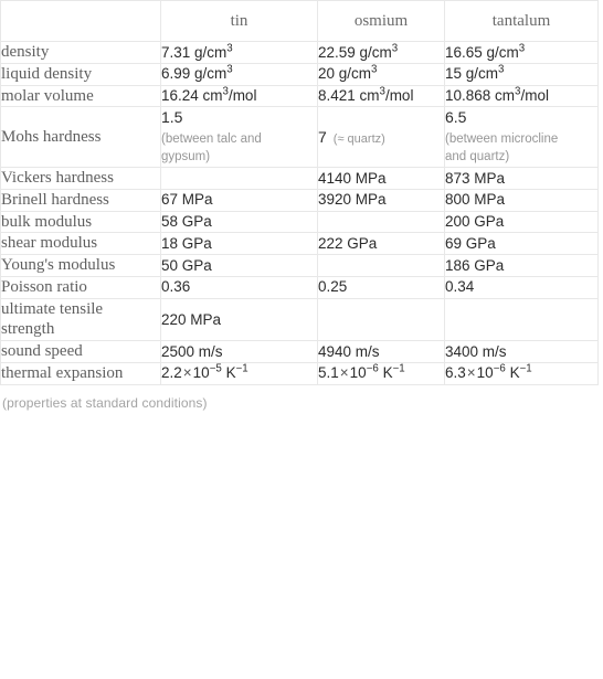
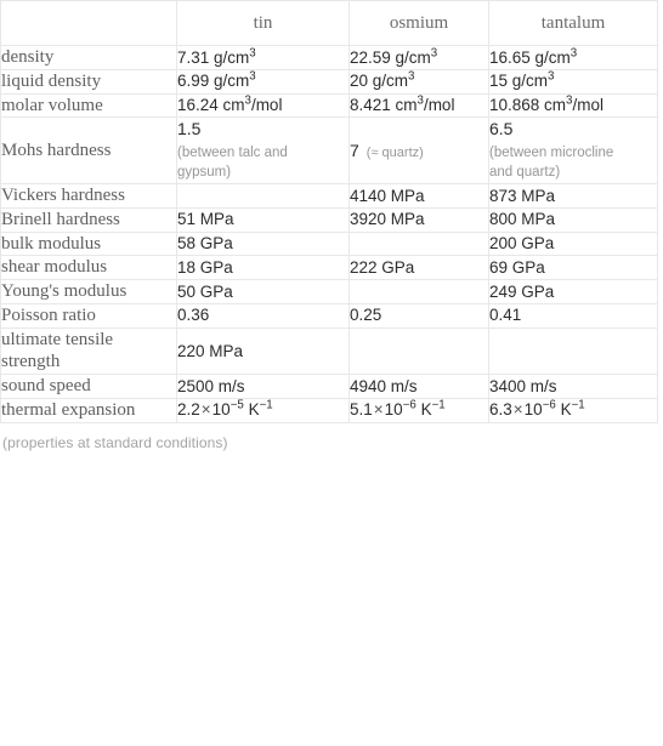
  	tin	osmium	tantalum
  density	7.31 g/cm3	22.59 g/cm3	16.65 g/cm3
  liquid density	6.99 g/cm3	20 g/cm3	15 g/cm3
  molar volume	16.24 cm3/mol	8.421 cm3/mol	10.868 cm3/mol
  Mohs hardness	1.5 (between talc and gypsum)	7 (≈ quartz)	6.5 (between microcline and quartz)
  Vickers hardness		4140 MPa	873 MPa
- Brinell hardness	67 MPa	3920 MPa	800 MPa
+ Brinell hardness	51 MPa	3920 MPa	800 MPa
  bulk modulus	58 GPa		200 GPa
  shear modulus	18 GPa	222 GPa	69 GPa
- Young's modulus	50 GPa		186 GPa
+ Young's modulus	50 GPa		249 GPa
- Poisson ratio	0.36	0.25	0.34
+ Poisson ratio	0.36	0.25	0.41
  ultimate tensile strength	220 MPa
  sound speed	2500 m/s	4940 m/s	3400 m/s
  thermal expansion	2.2×10−5 K−1	5.1×10−6 K−1	6.3×10−6 K−1
  (properties at standard conditions)
